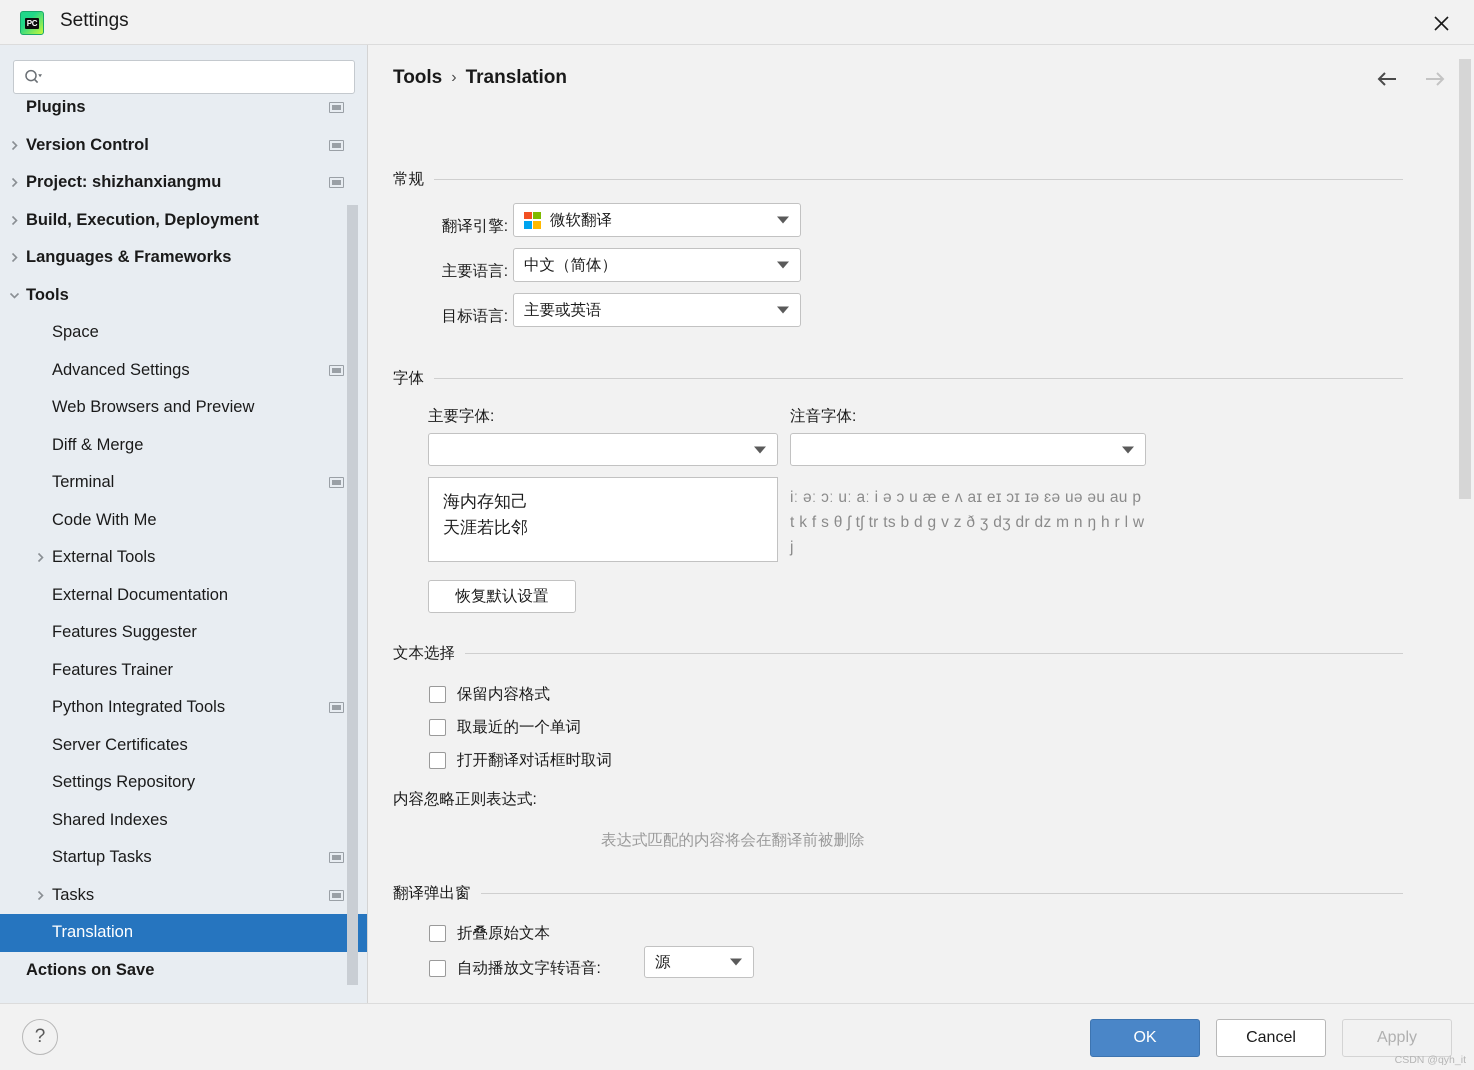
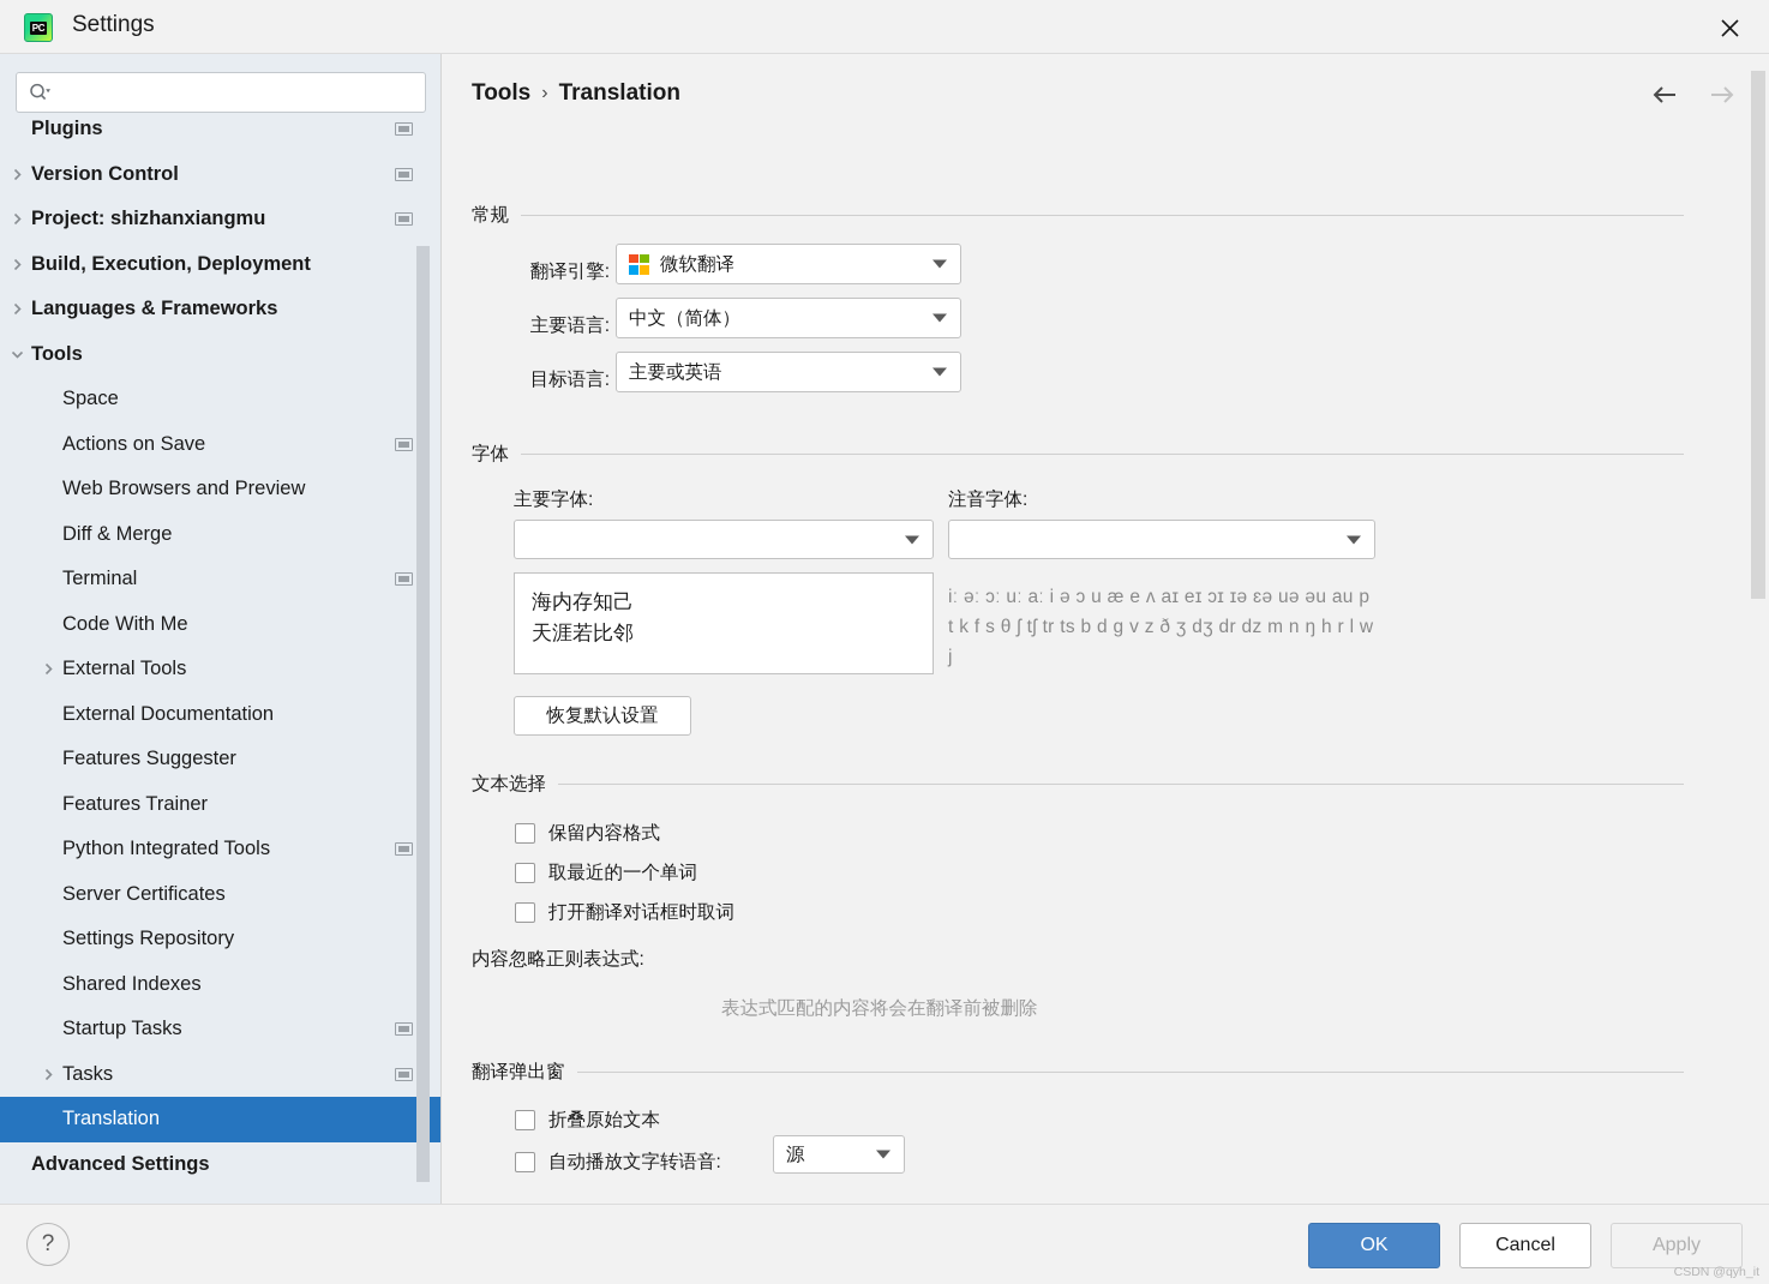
  PC
  Settings
  Plugins
  Version Control
  Project: shizhanxiangmu
  Build, Execution, Deployment
  Languages & Frameworks
  Tools
  Space
- Advanced Settings
+ Actions on Save
  Web Browsers and Preview
  Diff & Merge
  Terminal
  Code With Me
  External Tools
  External Documentation
  Features Suggester
  Features Trainer
  Python Integrated Tools
  Server Certificates
  Settings Repository
  Shared Indexes
  Startup Tasks
  Tasks
  Translation
- Actions on Save
+ Advanced Settings
  Tools
  ›
  Translation
  常规
  翻译引擎:
  微软翻译
  主要语言:
  中文（简体）
  目标语言:
  主要或英语
  字体
  主要字体:
  海内存知己
  天涯若比邻
  恢复默认设置
  注音字体:
  iː əː ɔː uː aː i ə ɔ u æ e ʌ aɪ eɪ ɔɪ ɪə ɛə uə əu au p t k f s θ ʃ tʃ tr ts b d g v z ð ʒ dʒ dr dz m n ŋ h r l w j
  文本选择
  保留内容格式
  取最近的一个单词
  打开翻译对话框时取词
  内容忽略正则表达式:
  表达式匹配的内容将会在翻译前被删除
  翻译弹出窗
  折叠原始文本
  自动播放文字转语音:
  源
  ?
  OK
  Cancel
  Apply
  CSDN @qyh_it
